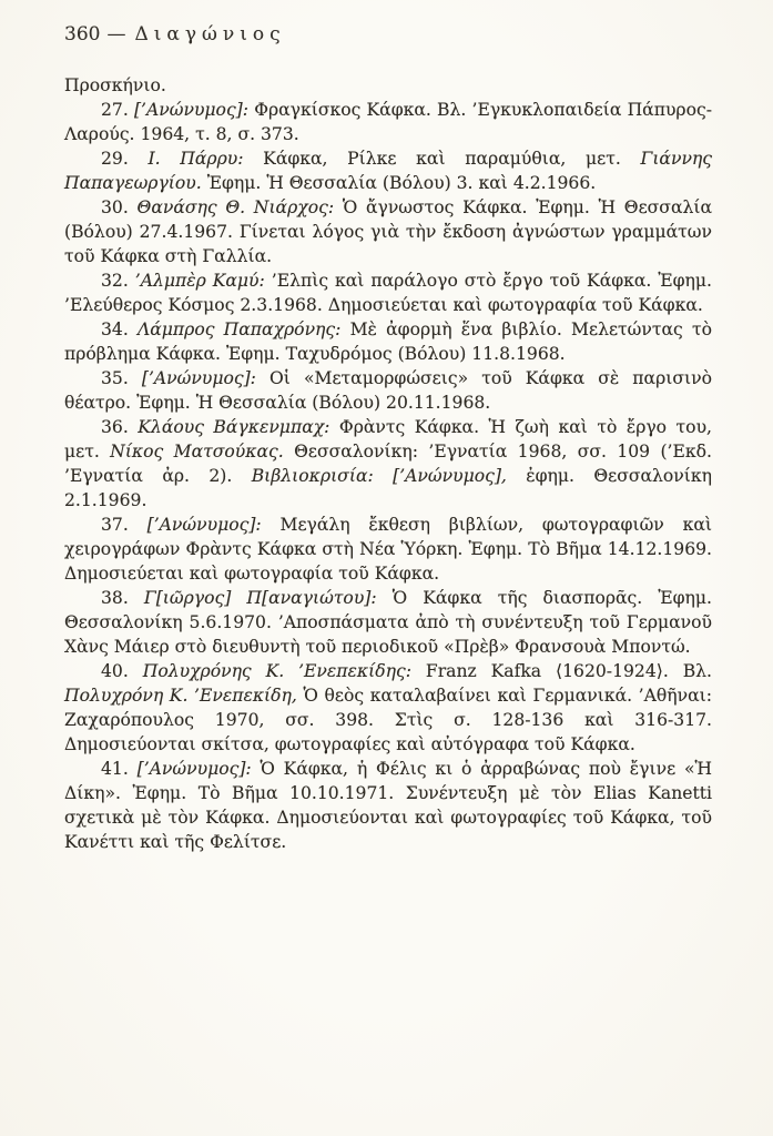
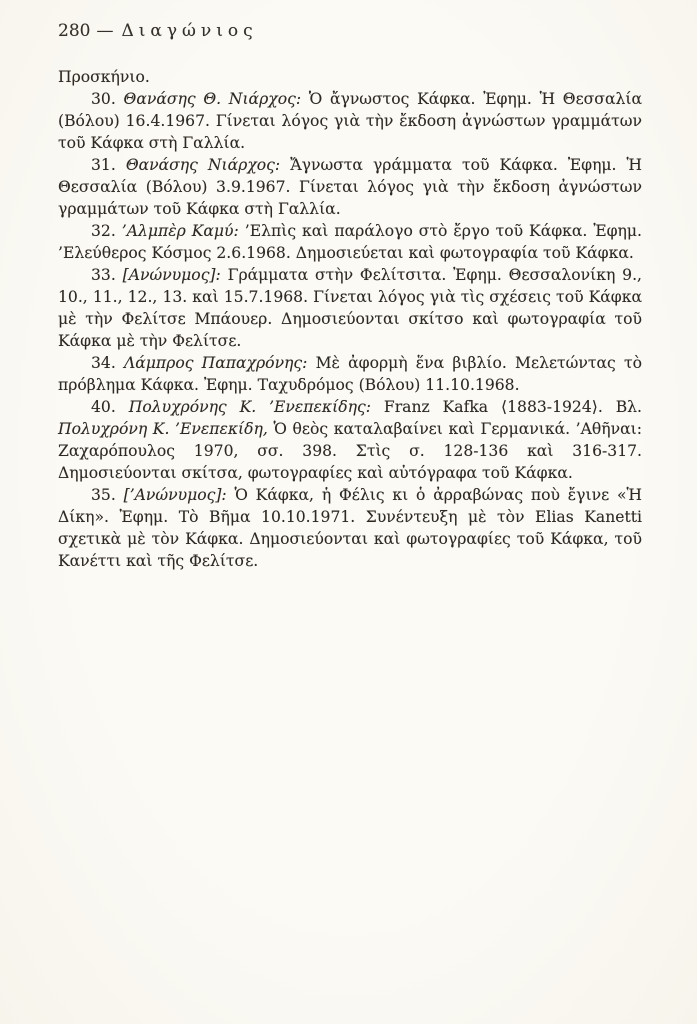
- 360 — Διαγώνιος
+ 280 — Διαγώνιος
  Προσκήνιο.
- 27. [’Ανώνυμος]: Φραγκίσκος Κάφκα. Βλ. ’Εγκυκλοπαιδεία Πάπυρος-Λαρούς. 1964, τ. 8, σ. 373.
- 29. Ι. Πάρρυ: Κάφκα, Ρίλκε καὶ παραμύθια, μετ. Γιάννης Παπαγεωργίου. Ἐφημ. Ἡ Θεσσαλία (Βόλου) 3. καὶ 4.2.1966.
- 30. Θανάσης Θ. Νιάρχος: Ὁ ἄγνωστος Κάφκα. Ἐφημ. Ἡ Θεσσαλία (Βόλου) 27.4.1967. Γίνεται λόγος γιὰ τὴν ἔκδοση ἀγνώστων γραμμάτων τοῦ Κάφκα στὴ Γαλλία.
+ 30. Θανάσης Θ. Νιάρχος: Ὁ ἄγνωστος Κάφκα. Ἐφημ. Ἡ Θεσσαλία (Βόλου) 16.4.1967. Γίνεται λόγος γιὰ τὴν ἔκδοση ἀγνώστων γραμμάτων τοῦ Κάφκα στὴ Γαλλία.
+ 31. Θανάσης Νιάρχος: Ἄγνωστα γράμματα τοῦ Κάφκα. Ἐφημ. Ἡ Θεσσαλία (Βόλου) 3.9.1967. Γίνεται λόγος γιὰ τὴν ἔκδοση ἀγνώστων γραμμάτων τοῦ Κάφκα στὴ Γαλλία.
- 32. ’Αλμπὲρ Καμύ: ’Ελπὶς καὶ παράλογο στὸ ἔργο τοῦ Κάφκα. Ἐφημ. ’Ελεύθερος Κόσμος 2.3.1968. Δημοσιεύεται καὶ φωτογραφία τοῦ Κάφκα.
+ 32. ’Αλμπὲρ Καμύ: ’Ελπὶς καὶ παράλογο στὸ ἔργο τοῦ Κάφκα. Ἐφημ. ’Ελεύθερος Κόσμος 2.6.1968. Δημοσιεύεται καὶ φωτογραφία τοῦ Κάφκα.
+ 33. [Ανώνυμος]: Γράμματα στὴν Φελίτσιτα. Ἐφημ. Θεσσαλονίκη 9., 10., 11., 12., 13. καὶ 15.7.1968. Γίνεται λόγος γιὰ τὶς σχέσεις τοῦ Κάφκα μὲ τὴν Φελίτσε Μπάουερ. Δημοσιεύονται σκίτσο καὶ φωτογραφία τοῦ Κάφκα μὲ τὴν Φελίτσε.
- 34. Λάμπρος Παπαχρόνης: Μὲ ἀφορμὴ ἕνα βιβλίο. Μελετώντας τὸ πρόβλημα Κάφκα. Ἐφημ. Ταχυδρόμος (Βόλου) 11.8.1968.
+ 34. Λάμπρος Παπαχρόνης: Μὲ ἀφορμὴ ἕνα βιβλίο. Μελετώντας τὸ πρόβλημα Κάφκα. Ἐφημ. Ταχυδρόμος (Βόλου) 11.10.1968.
- 35. [’Ανώνυμος]: Οἱ «Μεταμορφώσεις» τοῦ Κάφκα σὲ παρισινὸ θέατρο. Ἐφημ. Ἡ Θεσσαλία (Βόλου) 20.11.1968.
- 36. Κλάους Βάγκενμπαχ: Φρὰντς Κάφκα. Ἡ ζωὴ καὶ τὸ ἔργο του, μετ. Νίκος Ματσούκας. Θεσσαλονίκη: ’Εγνατία 1968, σσ. 109 (’Εκδ. ’Εγνατία ἀρ. 2). Βιβλιοκρισία: [’Ανώνυμος], ἐφημ. Θεσσαλονίκη 2.1.1969.
- 37. [’Ανώνυμος]: Μεγάλη ἔκθεση βιβλίων, φωτογραφιῶν καὶ χειρογράφων Φρὰντς Κάφκα στὴ Νέα Ὑόρκη. Ἐφημ. Τὸ Βῆμα 14.12.1969. Δημοσιεύεται καὶ φωτογραφία τοῦ Κάφκα.
- 38. Γ[ιῶργος] Π[αναγιώτου]: Ὁ Κάφκα τῆς διασπορᾶς. Ἐφημ. Θεσσαλονίκη 5.6.1970. ’Αποσπάσματα ἀπὸ τὴ συνέντευξη τοῦ Γερμανοῦ Χὰνς Μάιερ στὸ διευθυντὴ τοῦ περιοδικοῦ «Πρὲβ» Φρανσουὰ Μποντώ.
- 40. Πολυχρόνης Κ. ’Ενεπεκίδης: Franz Kafka ⟨1620-1924⟩. Βλ. Πολυχρόνη Κ. ’Ενεπεκίδη, Ὁ θεὸς καταλαβαίνει καὶ Γερμανικά. ’Αθῆναι: Ζαχαρόπουλος 1970, σσ. 398. Στὶς σ. 128-136 καὶ 316-317. Δημοσιεύονται σκίτσα, φωτογραφίες καὶ αὐτόγραφα τοῦ Κάφκα.
+ 40. Πολυχρόνης Κ. ’Ενεπεκίδης: Franz Kafka ⟨1883-1924⟩. Βλ. Πολυχρόνη Κ. ’Ενεπεκίδη, Ὁ θεὸς καταλαβαίνει καὶ Γερμανικά. ’Αθῆναι: Ζαχαρόπουλος 1970, σσ. 398. Στὶς σ. 128-136 καὶ 316-317. Δημοσιεύονται σκίτσα, φωτογραφίες καὶ αὐτόγραφα τοῦ Κάφκα.
- 41. [’Ανώνυμος]: Ὁ Κάφκα, ἡ Φέλις κι ὁ ἀρραβώνας ποὺ ἔγινε «Ἡ Δίκη». Ἐφημ. Τὸ Βῆμα 10.10.1971. Συνέντευξη μὲ τὸν Elias Kanetti σχετικὰ μὲ τὸν Κάφκα. Δημοσιεύονται καὶ φωτογραφίες τοῦ Κάφκα, τοῦ Κανέττι καὶ τῆς Φελίτσε.
+ 35. [’Ανώνυμος]: Ὁ Κάφκα, ἡ Φέλις κι ὁ ἀρραβώνας ποὺ ἔγινε «Ἡ Δίκη». Ἐφημ. Τὸ Βῆμα 10.10.1971. Συνέντευξη μὲ τὸν Elias Kanetti σχετικὰ μὲ τὸν Κάφκα. Δημοσιεύονται καὶ φωτογραφίες τοῦ Κάφκα, τοῦ Κανέττι καὶ τῆς Φελίτσε.
